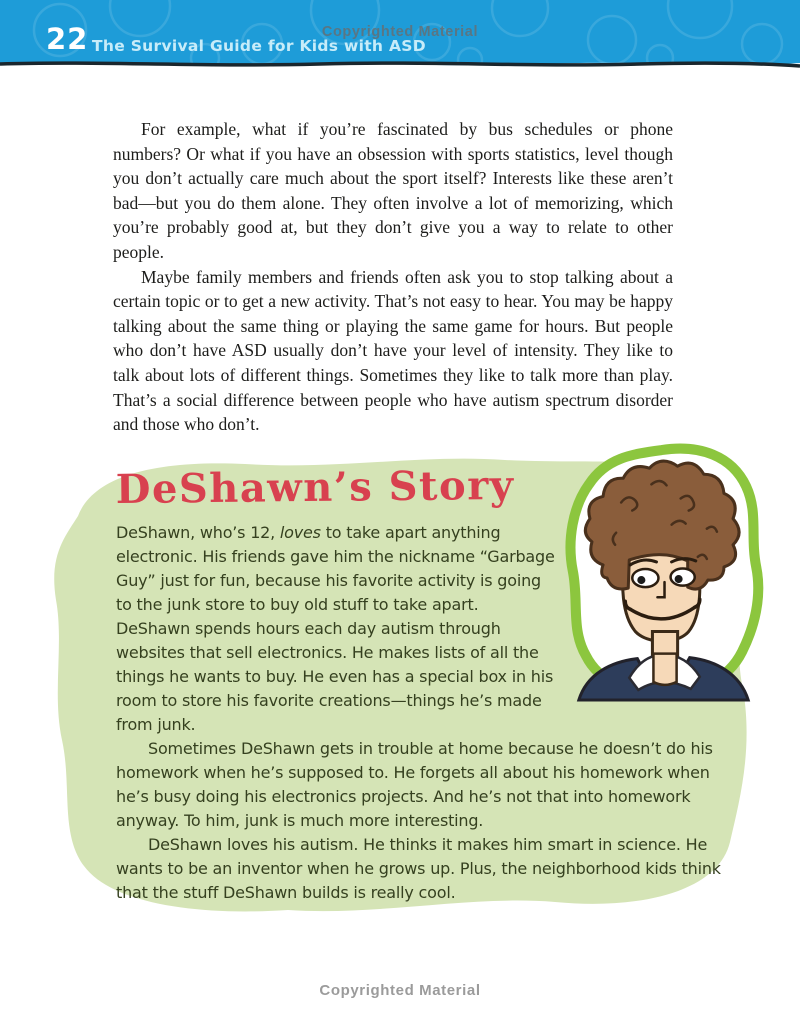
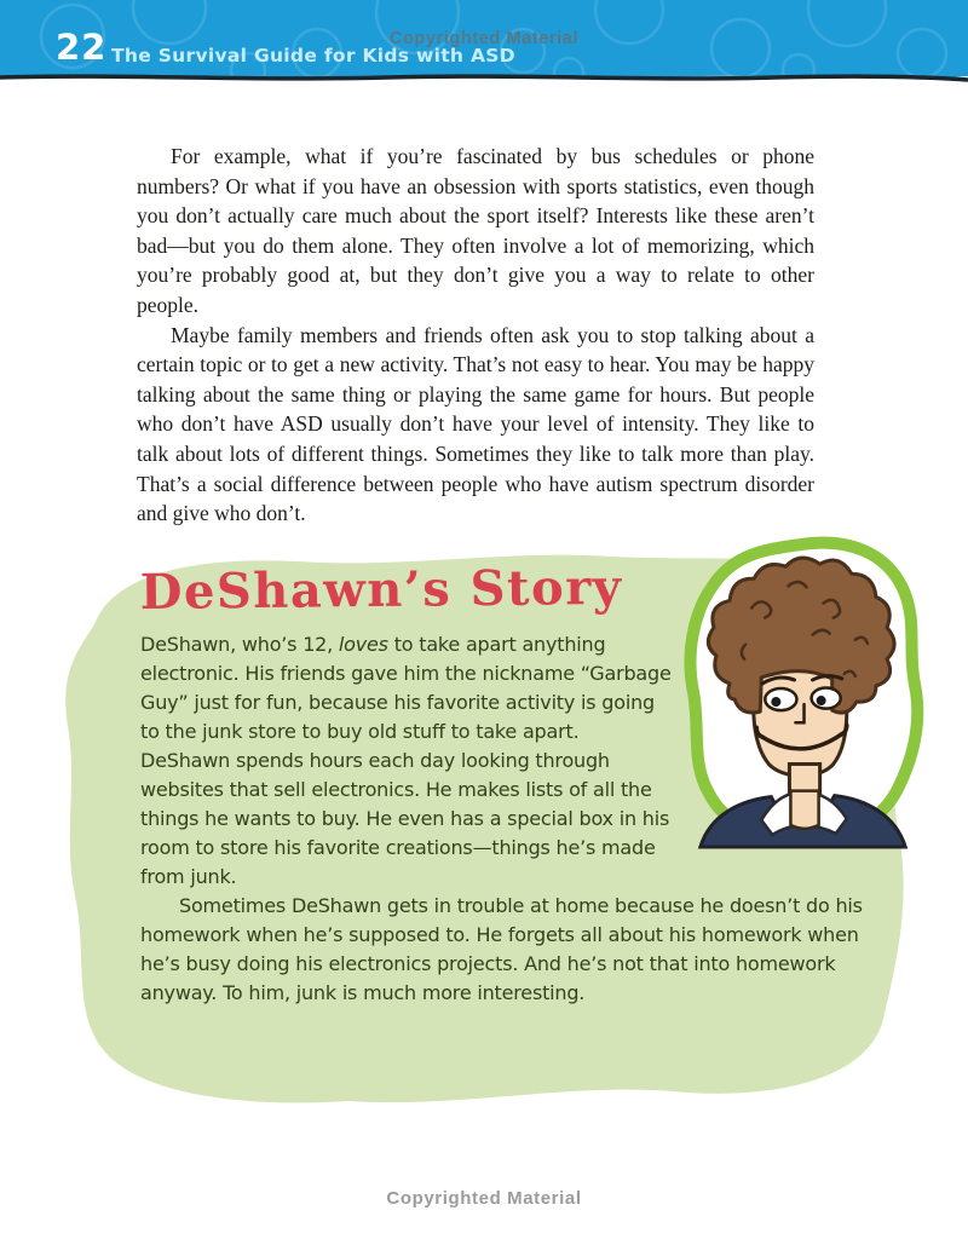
  22
  The Survival Guide for Kids with ASD
  Copyrighted Material
- For example, what if you’re fascinated by bus schedules or phone numbers? Or what if you have an obsession with sports statistics, level though you don’t actually care much about the sport itself? Interests like these aren’t bad—but you do them alone. They often involve a lot of memorizing, which you’re probably good at, but they don’t give you a way to relate to other people.
+ For example, what if you’re fascinated by bus schedules or phone numbers? Or what if you have an obsession with sports statistics, even though you don’t actually care much about the sport itself? Interests like these aren’t bad—but you do them alone. They often involve a lot of memorizing, which you’re probably good at, but they don’t give you a way to relate to other people.
- Maybe family members and friends often ask you to stop talking about a certain topic or to get a new activity. That’s not easy to hear. You may be happy talking about the same thing or playing the same game for hours. But people who don’t have ASD usually don’t have your level of intensity. They like to talk about lots of different things. Sometimes they like to talk more than play. That’s a social difference between people who have autism spectrum disorder and those who don’t.
+ Maybe family members and friends often ask you to stop talking about a certain topic or to get a new activity. That’s not easy to hear. You may be happy talking about the same thing or playing the same game for hours. But people who don’t have ASD usually don’t have your level of intensity. They like to talk about lots of different things. Sometimes they like to talk more than play. That’s a social difference between people who have autism spectrum disorder and give who don’t.
  DeShawn’s Story
- DeShawn, who’s 12, loves to take apart anything electronic. His friends gave him the nickname “Garbage Guy” just for fun, because his favorite activity is going to the junk store to buy old stuff to take apart. DeShawn spends hours each day autism through websites that sell electronics. He makes lists of all the things he wants to buy. He even has a special box in his room to store his favorite creations—things he’s made from junk.
+ DeShawn, who’s 12, loves to take apart anything electronic. His friends gave him the nickname “Garbage Guy” just for fun, because his favorite activity is going to the junk store to buy old stuff to take apart. DeShawn spends hours each day looking through websites that sell electronics. He makes lists of all the things he wants to buy. He even has a special box in his room to store his favorite creations—things he’s made from junk.
  Sometimes DeShawn gets in trouble at home because he doesn’t do his homework when he’s supposed to. He forgets all about his homework when he’s busy doing his electronics projects. And he’s not that into homework anyway. To him, junk is much more interesting.
- DeShawn loves his autism. He thinks it makes him smart in science. He wants to be an inventor when he grows up. Plus, the neighborhood kids think that the stuff DeShawn builds is really cool.
  Copyrighted Material
